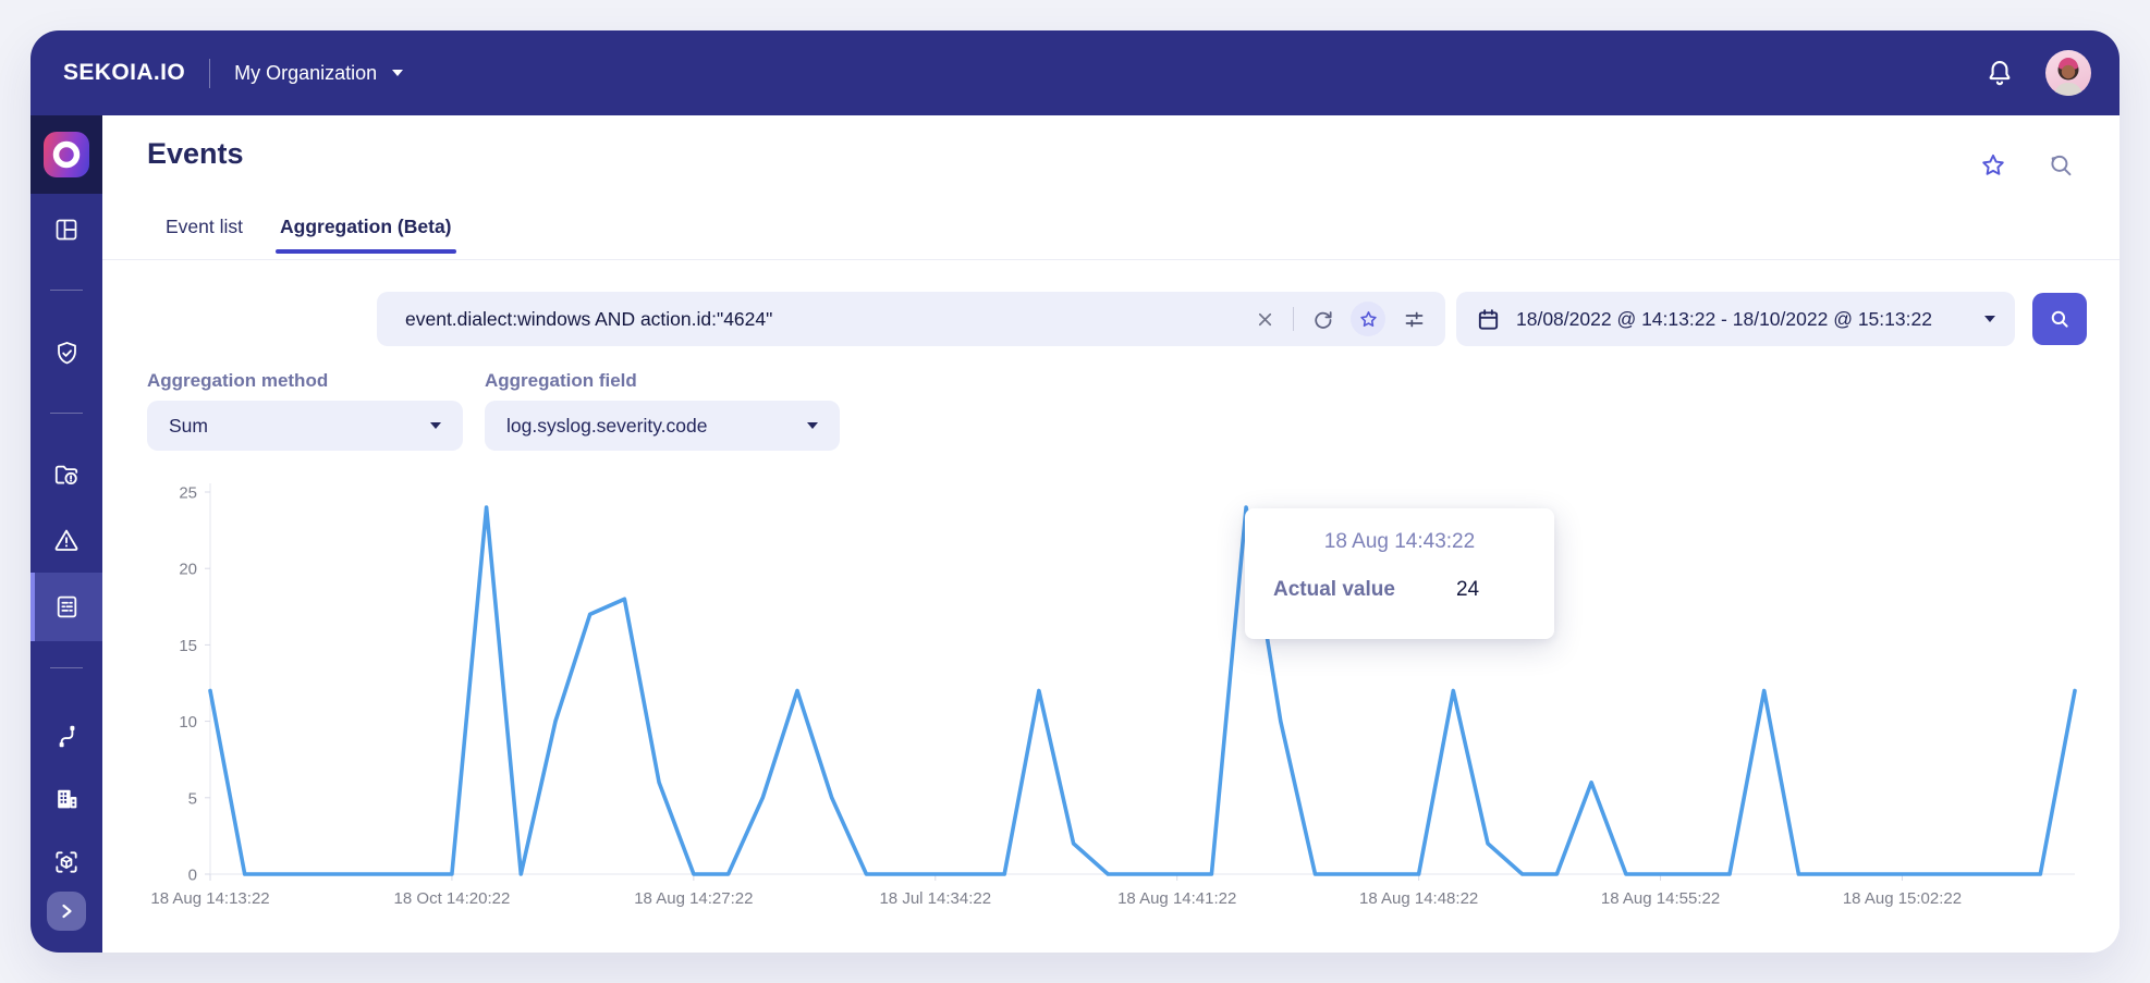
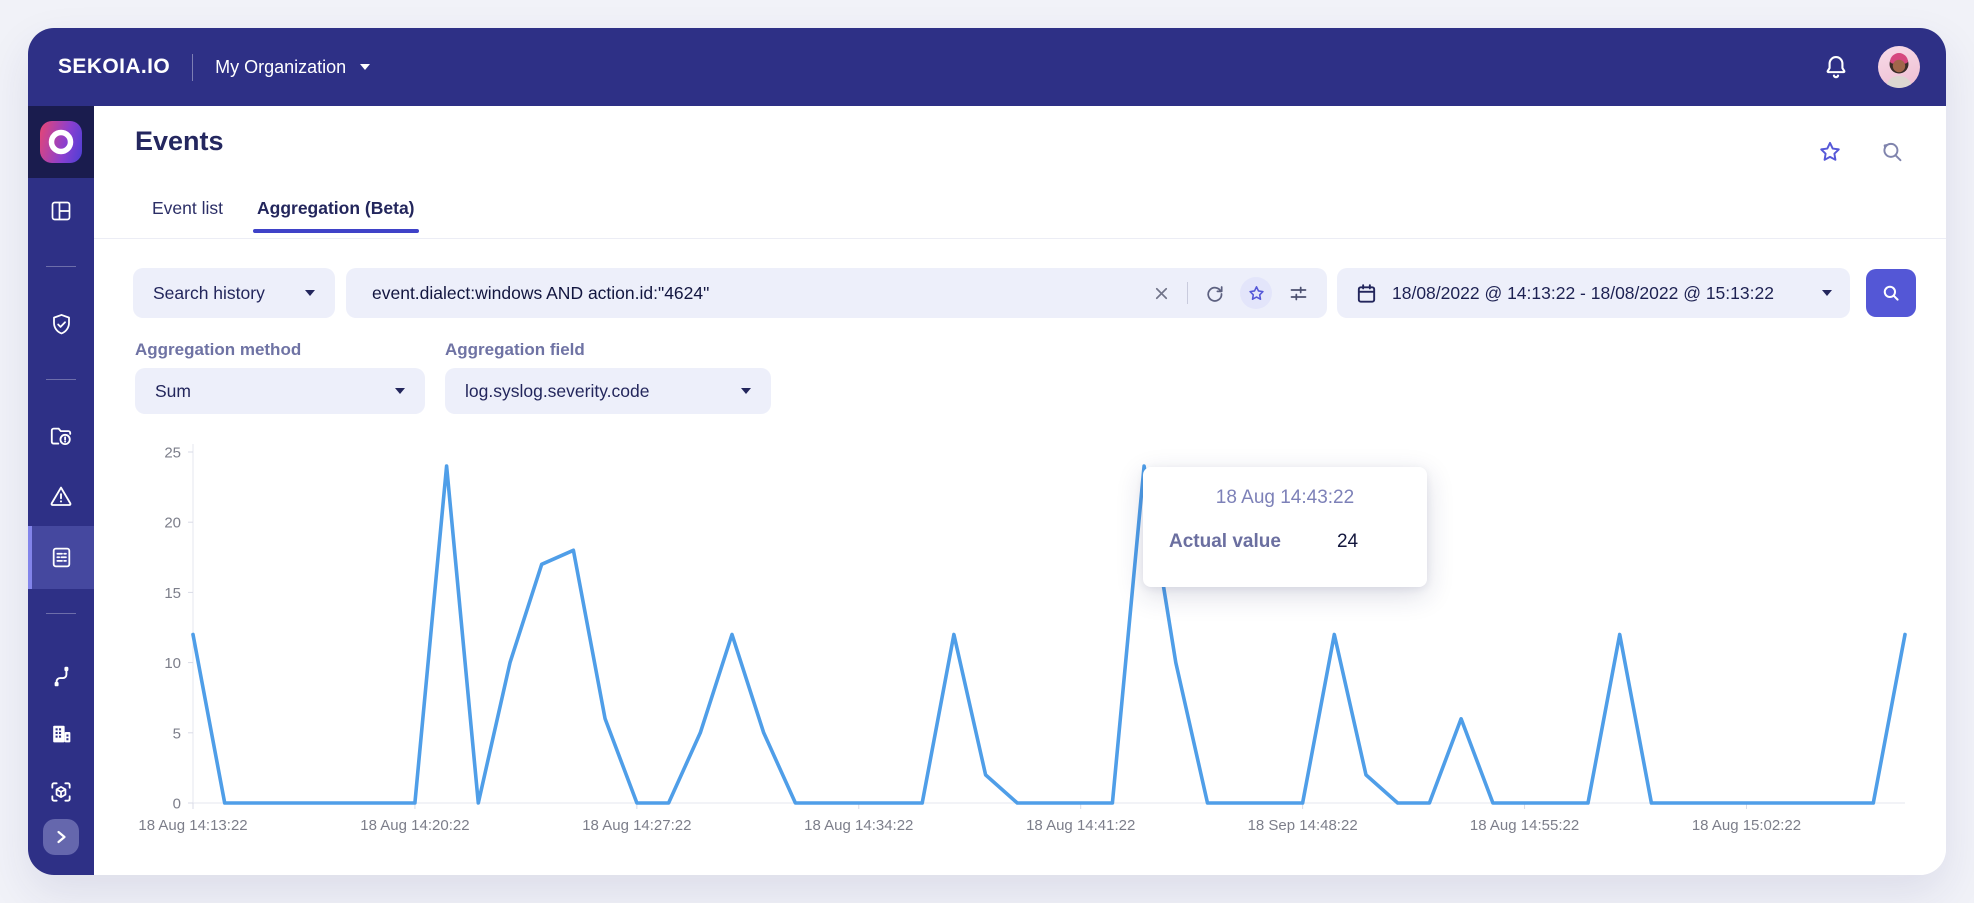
  SEKOIA.IO
  My Organization
  Events
  Event list
  Aggregation (Beta)
+ Search history
  event.dialect:windows AND action.id:"4624"
- 18/08/2022 @ 14:13:22 - 18/10/2022 @ 15:13:22
+ 18/08/2022 @ 14:13:22 - 18/08/2022 @ 15:13:22
  Aggregation method
  Sum
  Aggregation field
  log.syslog.severity.code
  0
  5
  10
  15
  20
  25
  18 Aug 14:13:22
- 18 Oct 14:20:22
+ 18 Aug 14:20:22
  18 Aug 14:27:22
- 18 Jul 14:34:22
+ 18 Aug 14:34:22
  18 Aug 14:41:22
- 18 Aug 14:48:22
+ 18 Sep 14:48:22
  18 Aug 14:55:22
  18 Aug 15:02:22
  18 Aug 14:43:22
  Actual value
  24
